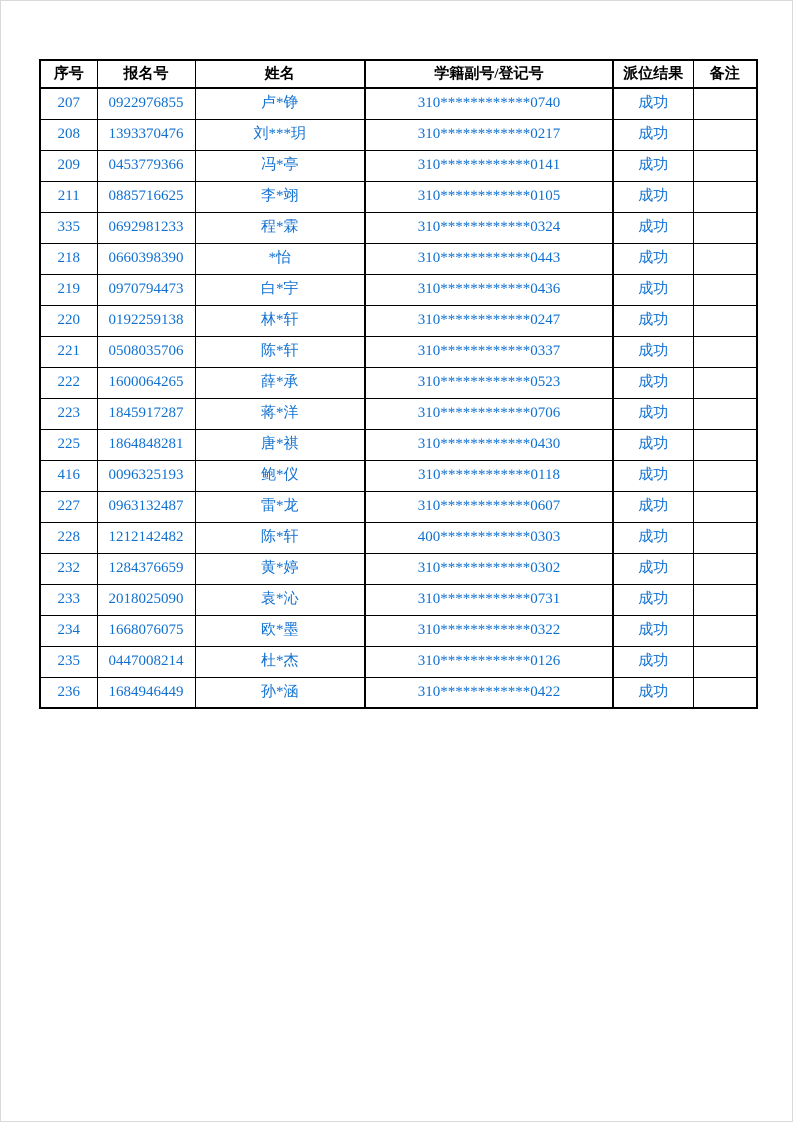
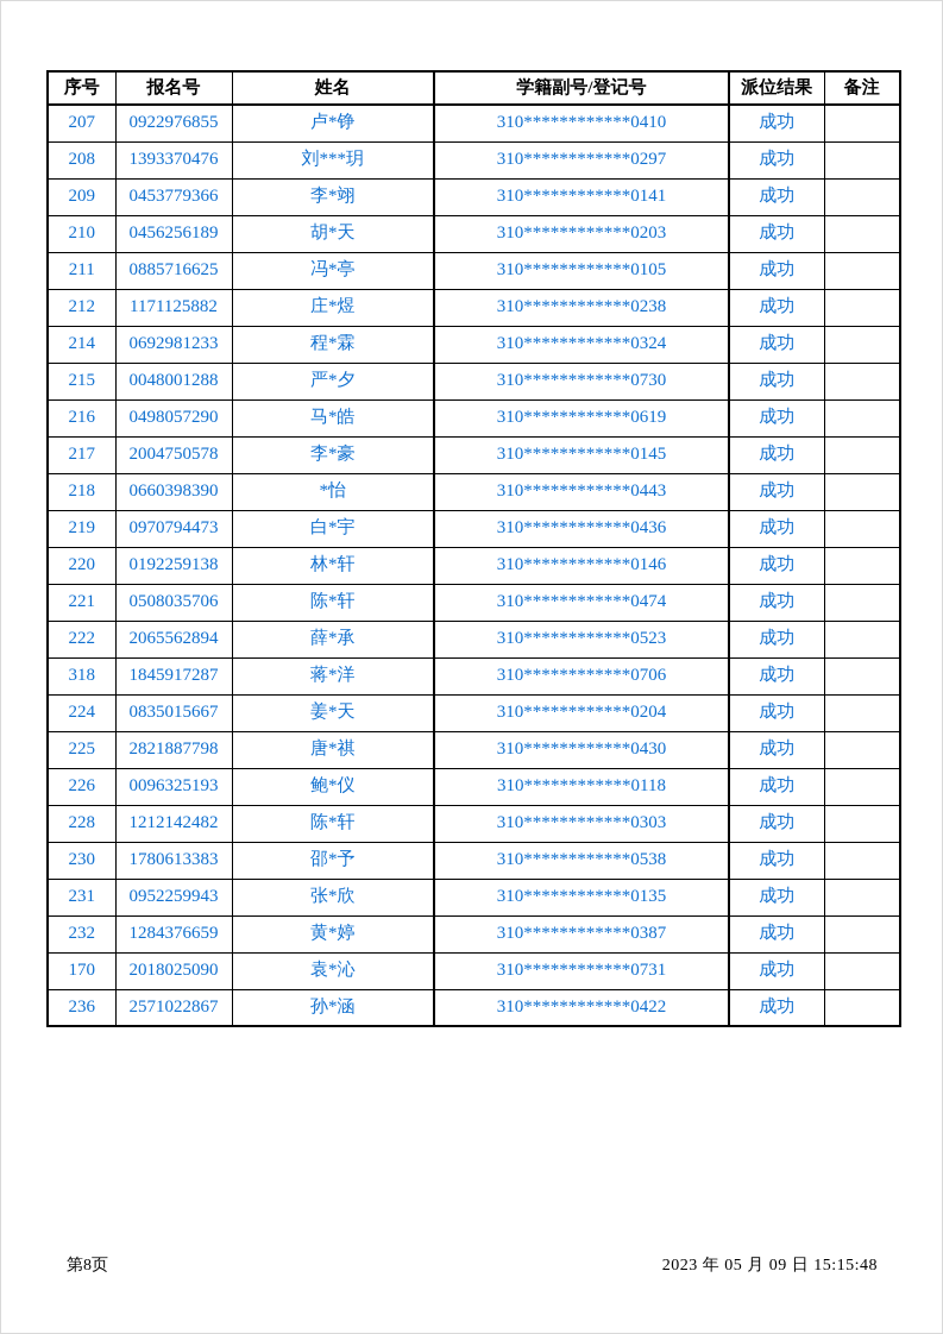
  序号	报名号	姓名	学籍副号/登记号	派位结果	备注
- 207	0922976855	卢*铮	310************0740	成功
+ 207	0922976855	卢*铮	310************0410	成功
- 208	1393370476	刘***玥	310************0217	成功
+ 208	1393370476	刘***玥	310************0297	成功
- 209	0453779366	冯*亭	310************0141	成功
+ 209	0453779366	李*翊	310************0141	成功
+ 210	0456256189	胡*天	310************0203	成功
- 211	0885716625	李*翊	310************0105	成功
+ 211	0885716625	冯*亭	310************0105	成功
+ 212	1171125882	庄*煜	310************0238	成功
- 335	0692981233	程*霖	310************0324	成功
+ 214	0692981233	程*霖	310************0324	成功
+ 215	0048001288	严*夕	310************0730	成功
+ 216	0498057290	马*皓	310************0619	成功
+ 217	2004750578	李*豪	310************0145	成功
  218	0660398390	*怡	310************0443	成功
  219	0970794473	白*宇	310************0436	成功
- 220	0192259138	林*轩	310************0247	成功
+ 220	0192259138	林*轩	310************0146	成功
- 221	0508035706	陈*轩	310************0337	成功
+ 221	0508035706	陈*轩	310************0474	成功
- 222	1600064265	薛*承	310************0523	成功
+ 222	2065562894	薛*承	310************0523	成功
- 223	1845917287	蒋*洋	310************0706	成功
+ 318	1845917287	蒋*洋	310************0706	成功
+ 224	0835015667	姜*天	310************0204	成功
- 225	1864848281	唐*祺	310************0430	成功
+ 225	2821887798	唐*祺	310************0430	成功
- 416	0096325193	鲍*仪	310************0118	成功
+ 226	0096325193	鲍*仪	310************0118	成功
- 227	0963132487	雷*龙	310************0607	成功
- 228	1212142482	陈*轩	400************0303	成功
+ 228	1212142482	陈*轩	310************0303	成功
+ 230	1780613383	邵*予	310************0538	成功
+ 231	0952259943	张*欣	310************0135	成功
- 232	1284376659	黄*婷	310************0302	成功
+ 232	1284376659	黄*婷	310************0387	成功
- 233	2018025090	袁*沁	310************0731	成功
+ 170	2018025090	袁*沁	310************0731	成功
- 234	1668076075	欧*墨	310************0322	成功
- 235	0447008214	杜*杰	310************0126	成功
- 236	1684946449	孙*涵	310************0422	成功
+ 236	2571022867	孙*涵	310************0422	成功
+ 第8页
+ 2023 年 05 月 09 日 15:15:48
